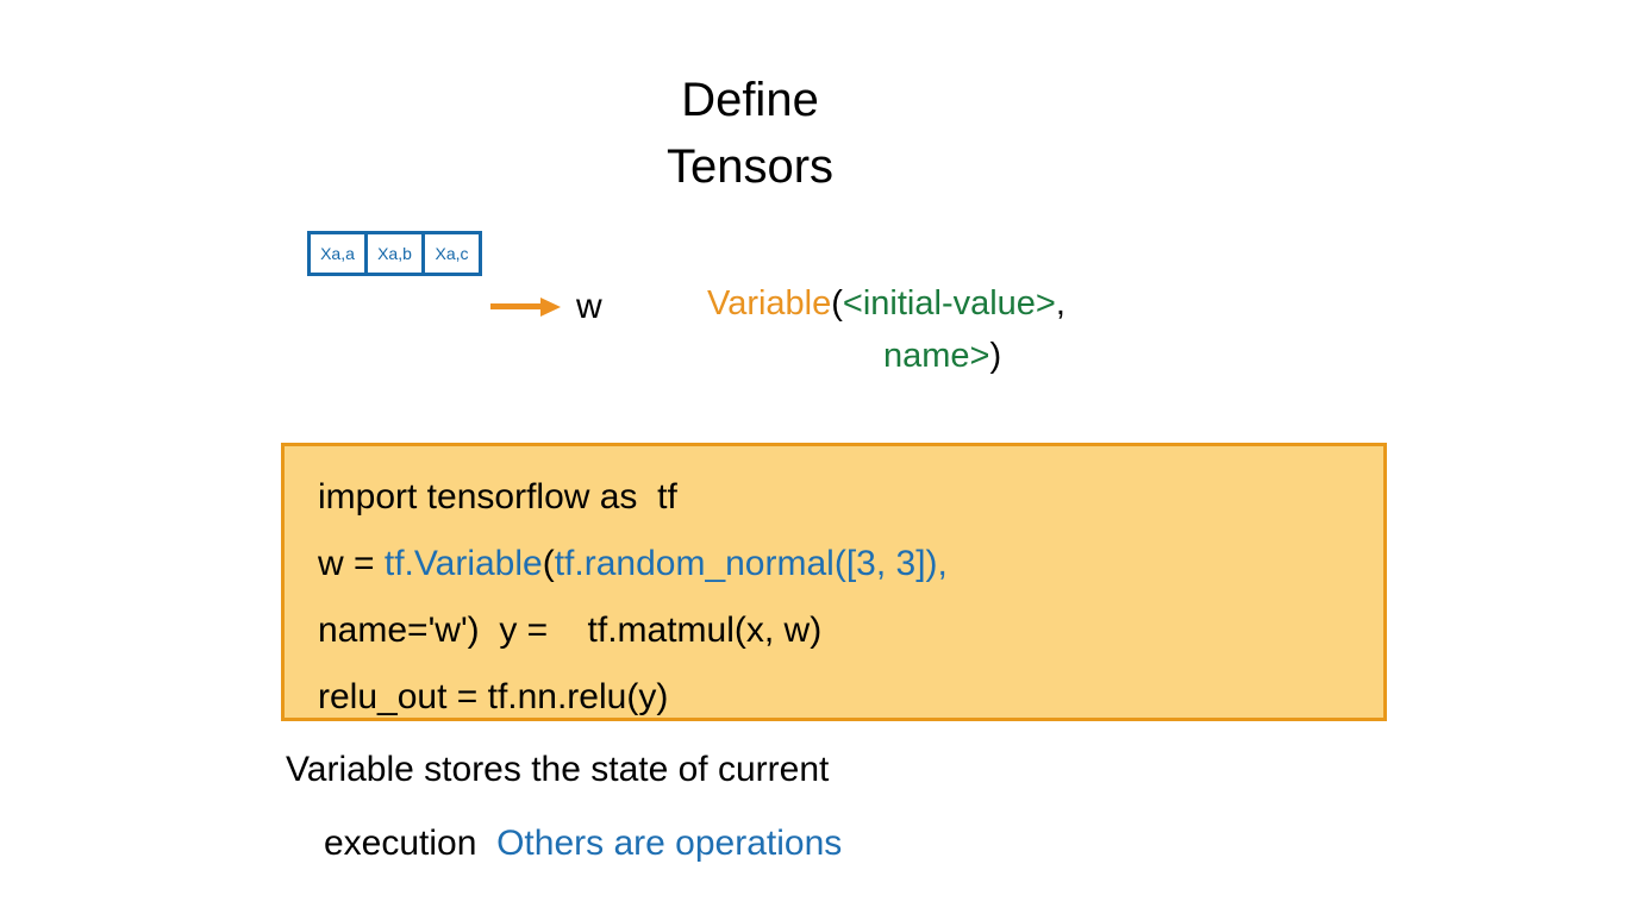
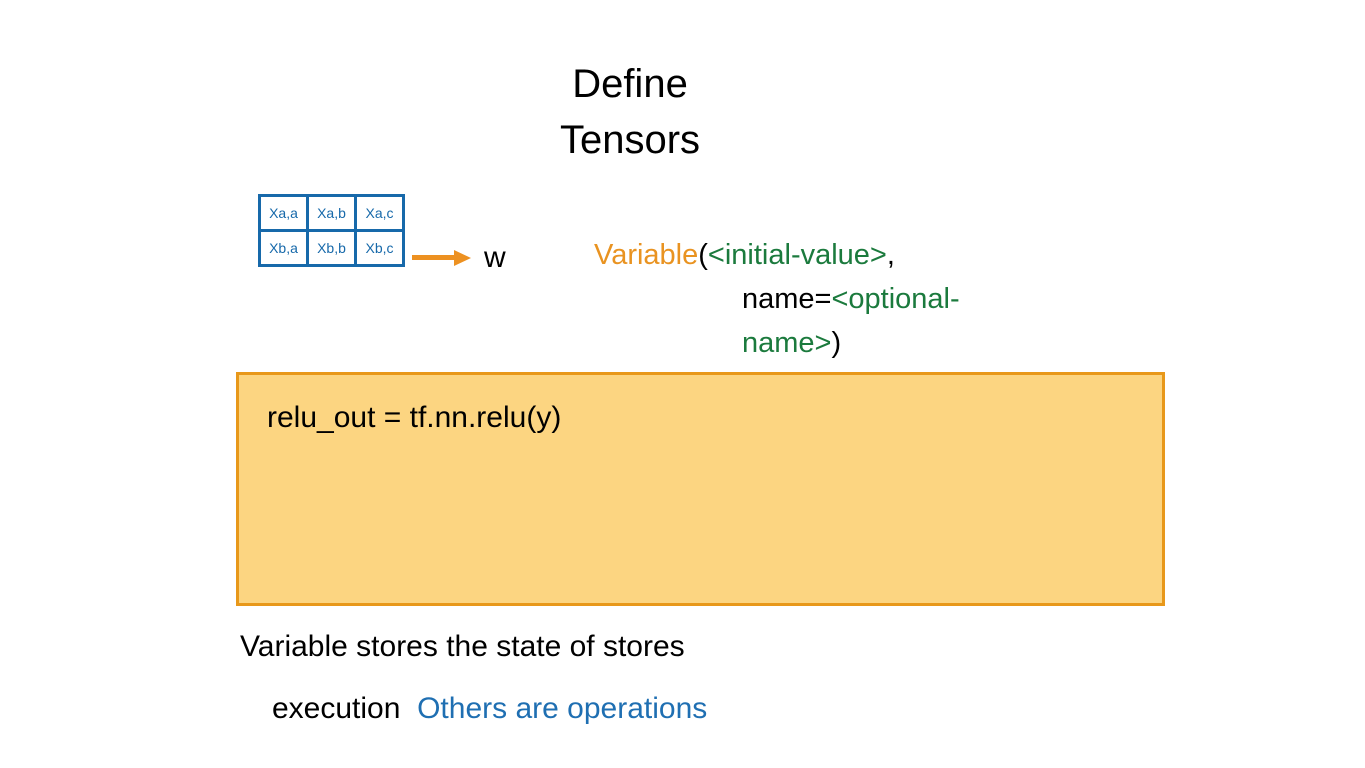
  Define
  Tensors
  Xa,a	Xa,b	Xa,c
+ Xb,a	Xb,b	Xb,c
  w
  Variable(<initial-value>,
+ name=<optional-
  name>)
- import tensorflow as tf
- w = tf.Variable(tf.random_normal([3, 3]),
- name='w') y = tf.matmul(x, w)
  relu_out = tf.nn.relu(y)
- Variable stores the state of current
+ Variable stores the state of stores
  execution Others are operations
